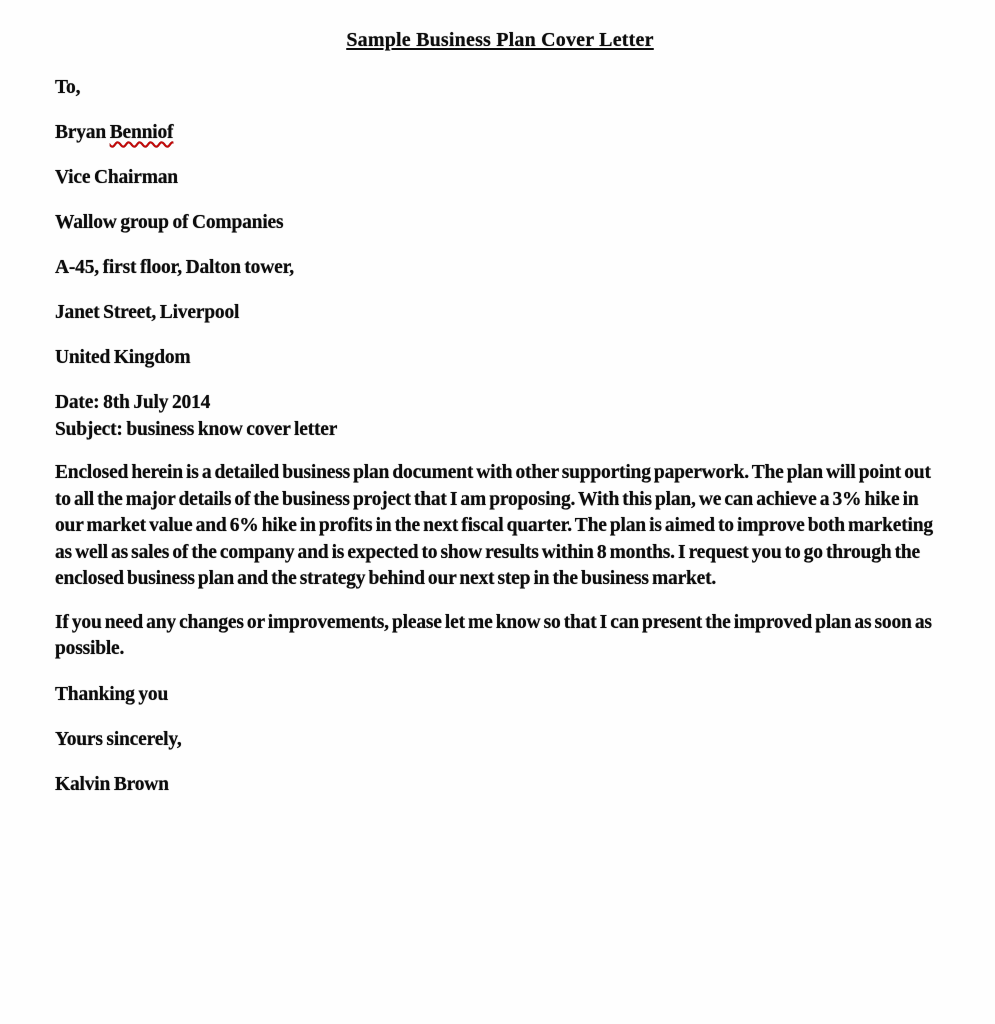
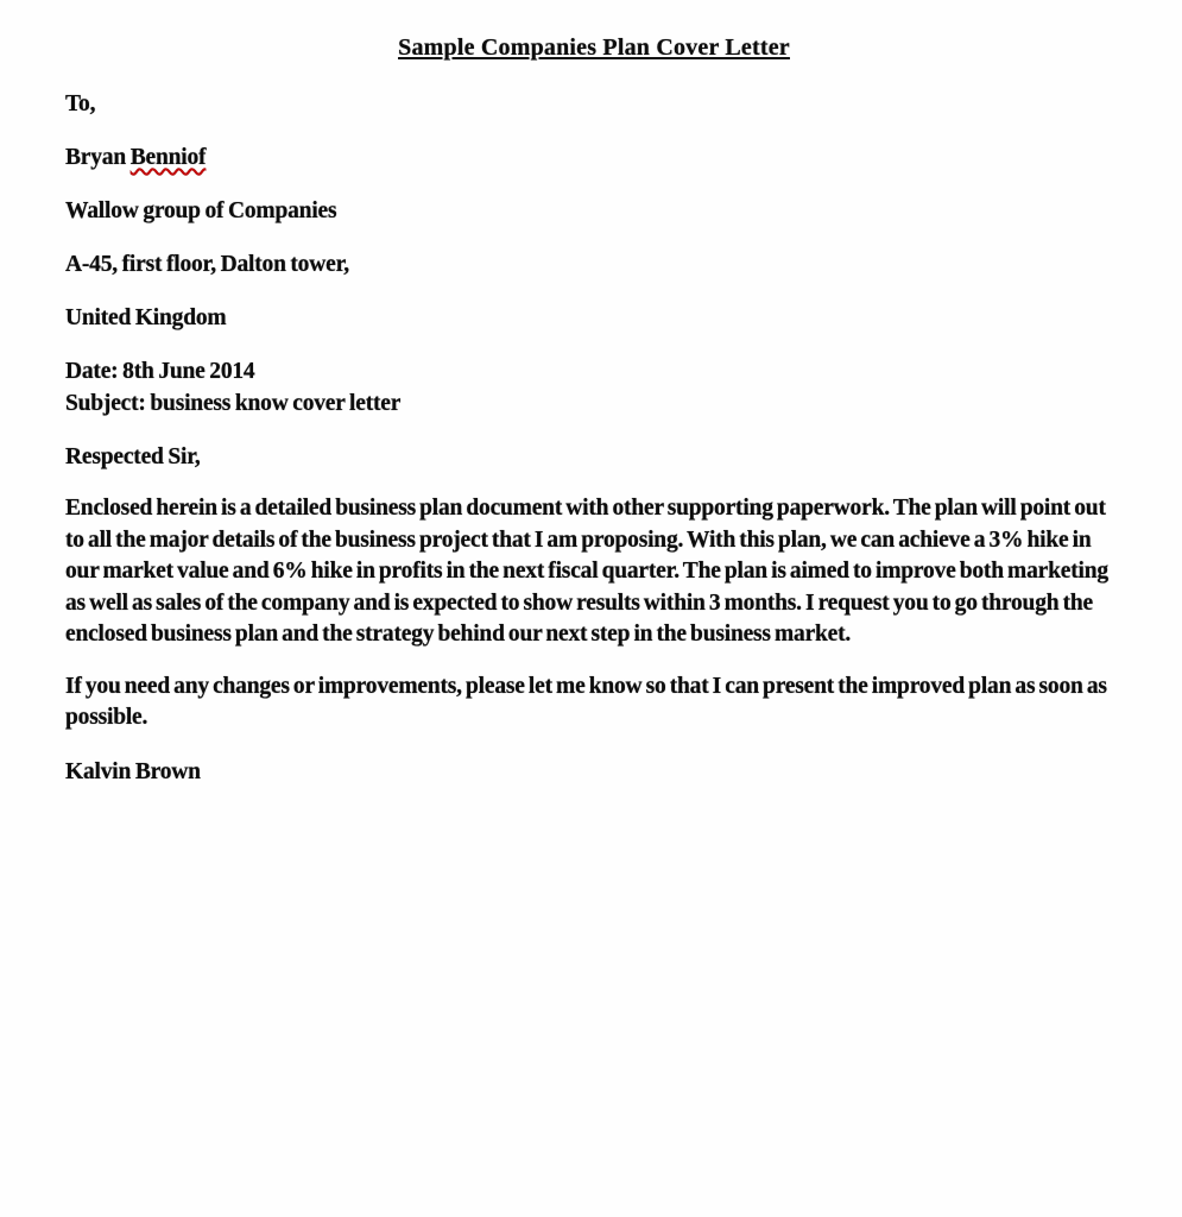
- Sample Business Plan Cover Letter
+ Sample Companies Plan Cover Letter
  To,
  Bryan Benniof
- Vice Chairman
  Wallow group of Companies
  A-45, first floor, Dalton tower,
- Janet Street, Liverpool
  United Kingdom
- Date: 8th July 2014
+ Date: 8th June 2014
  Subject: business know cover letter
+ Respected Sir,
- Enclosed herein is a detailed business plan document with other supporting paperwork. The plan will point out to all the major details of the business project that I am proposing. With this plan, we can achieve a 3% hike in our market value and 6% hike in profits in the next fiscal quarter. The plan is aimed to improve both marketing as well as sales of the company and is expected to show results within 8 months. I request you to go through the enclosed business plan and the strategy behind our next step in the business market.
+ Enclosed herein is a detailed business plan document with other supporting paperwork. The plan will point out to all the major details of the business project that I am proposing. With this plan, we can achieve a 3% hike in our market value and 6% hike in profits in the next fiscal quarter. The plan is aimed to improve both marketing as well as sales of the company and is expected to show results within 3 months. I request you to go through the enclosed business plan and the strategy behind our next step in the business market.
  If you need any changes or improvements, please let me know so that I can present the improved plan as soon as possible.
- Thanking you
- Yours sincerely,
  Kalvin Brown
